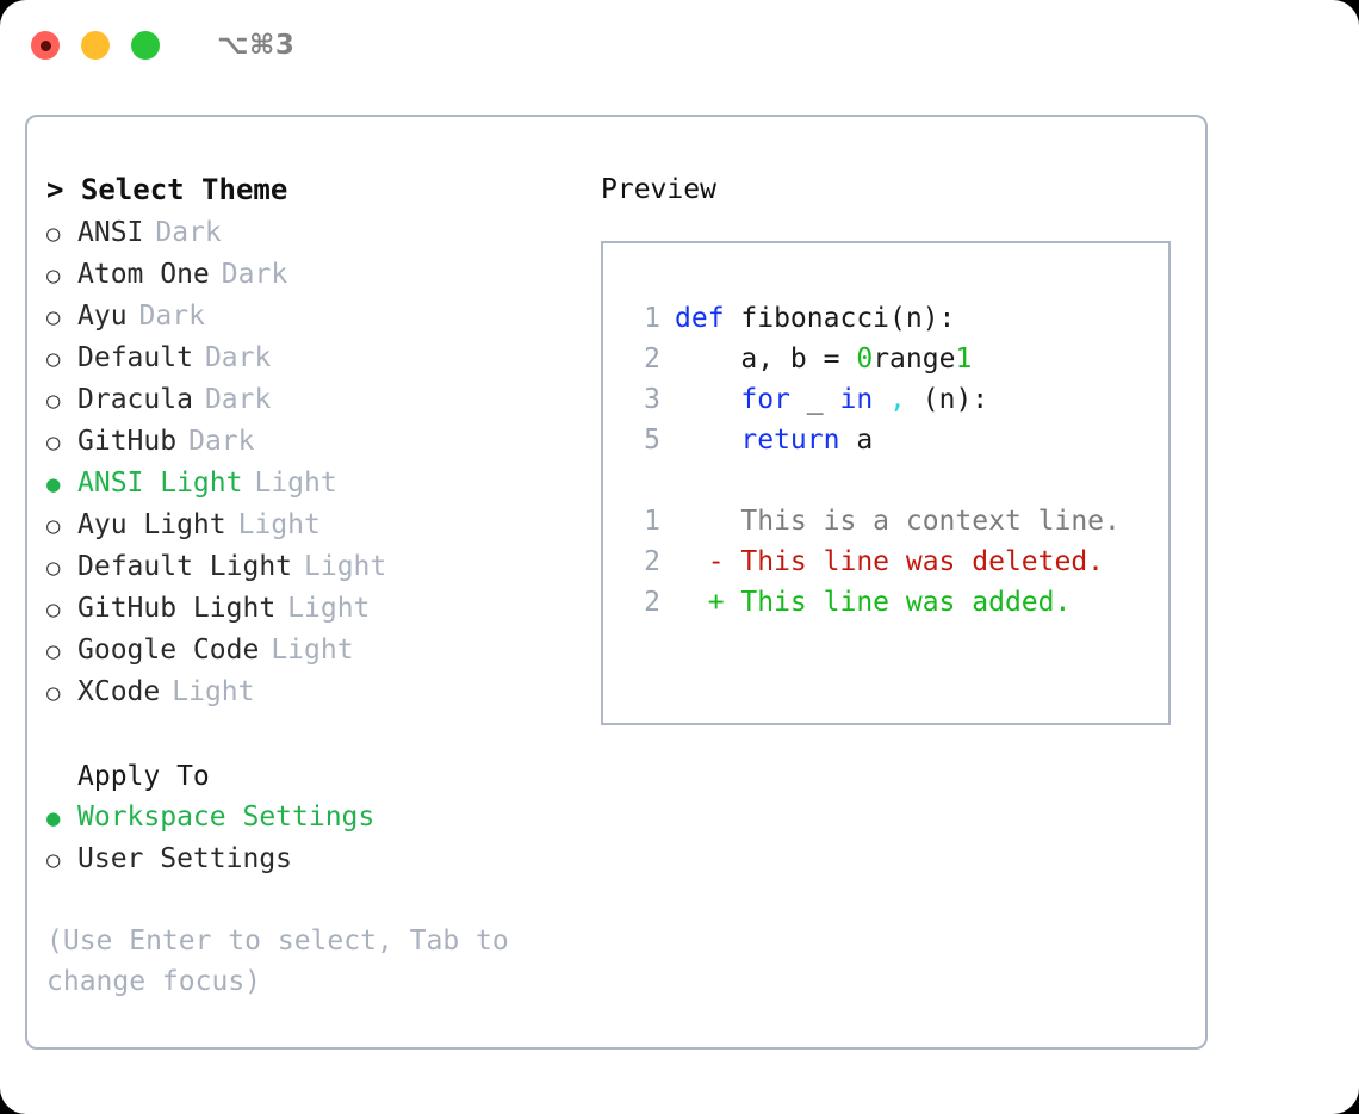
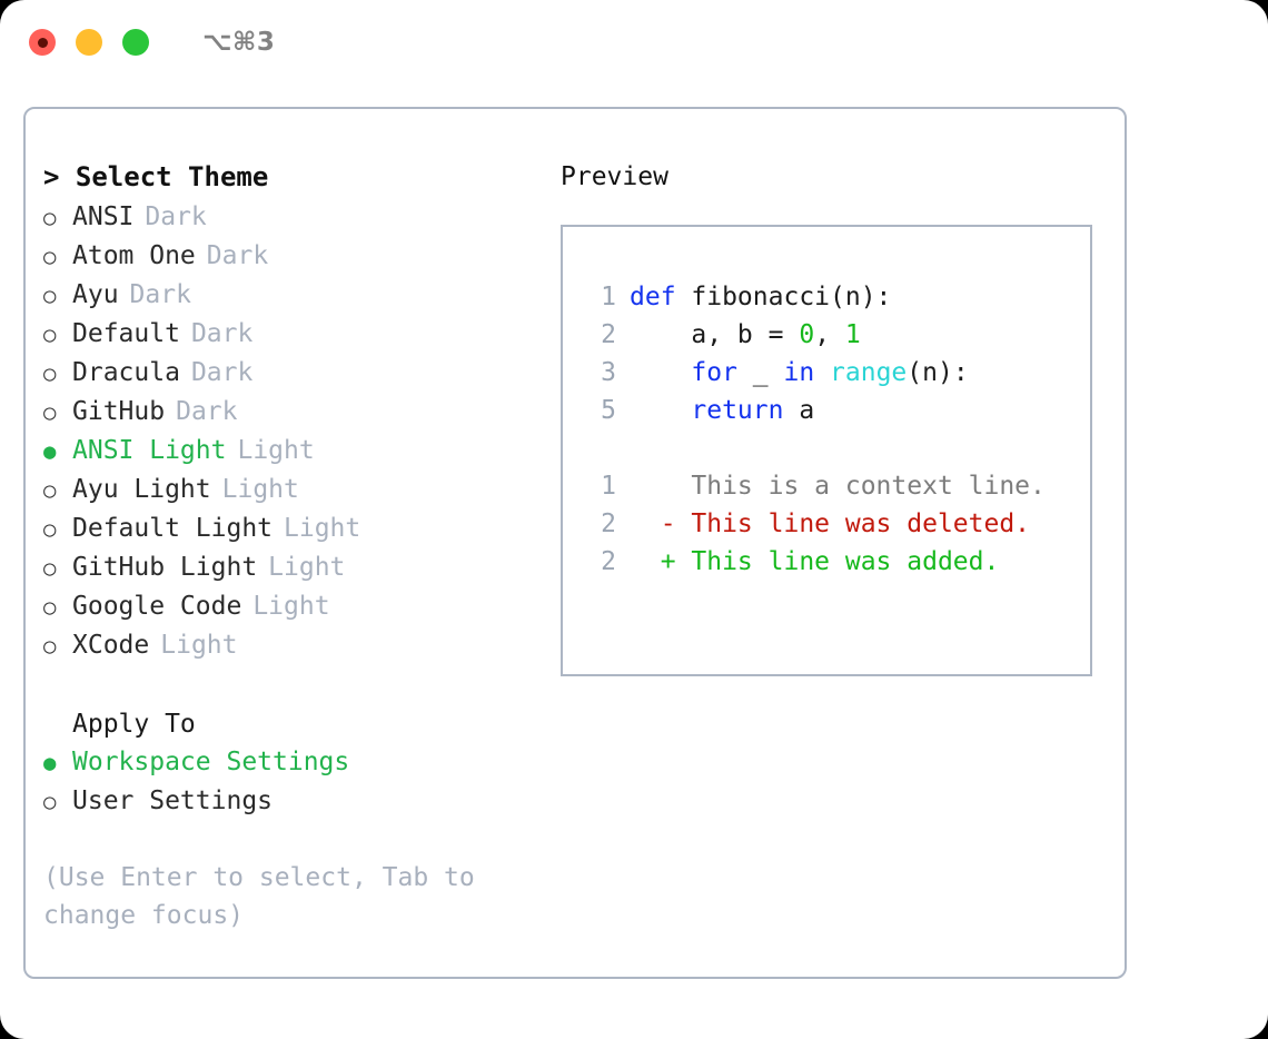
  ⌥⌘3
  > Select Theme
  ○
  ANSI
  Dark
  ○
  Atom One
  Dark
  ○
  Ayu
  Dark
  ○
  Default
  Dark
  ○
  Dracula
  Dark
  ○
  GitHub
  Dark
  ●
  ANSI Light
  Light
  ○
  Ayu Light
  Light
  ○
  Default Light
  Light
  ○
  GitHub Light
  Light
  ○
  Google Code
  Light
  ○
  XCode
  Light
  Apply To
  ●
  Workspace Settings
  ○
  User Settings
  (Use Enter to select, Tab to change focus)
  Preview
  1
  def fibonacci(n):
  2
- a, b = 0range1
+ a, b = 0, 1
  3
- for _ in , (n):
+ for _ in range(n):
  5
  return a
  1
  This is a context line.
  2
  - This line was deleted.
  2
  + This line was added.
